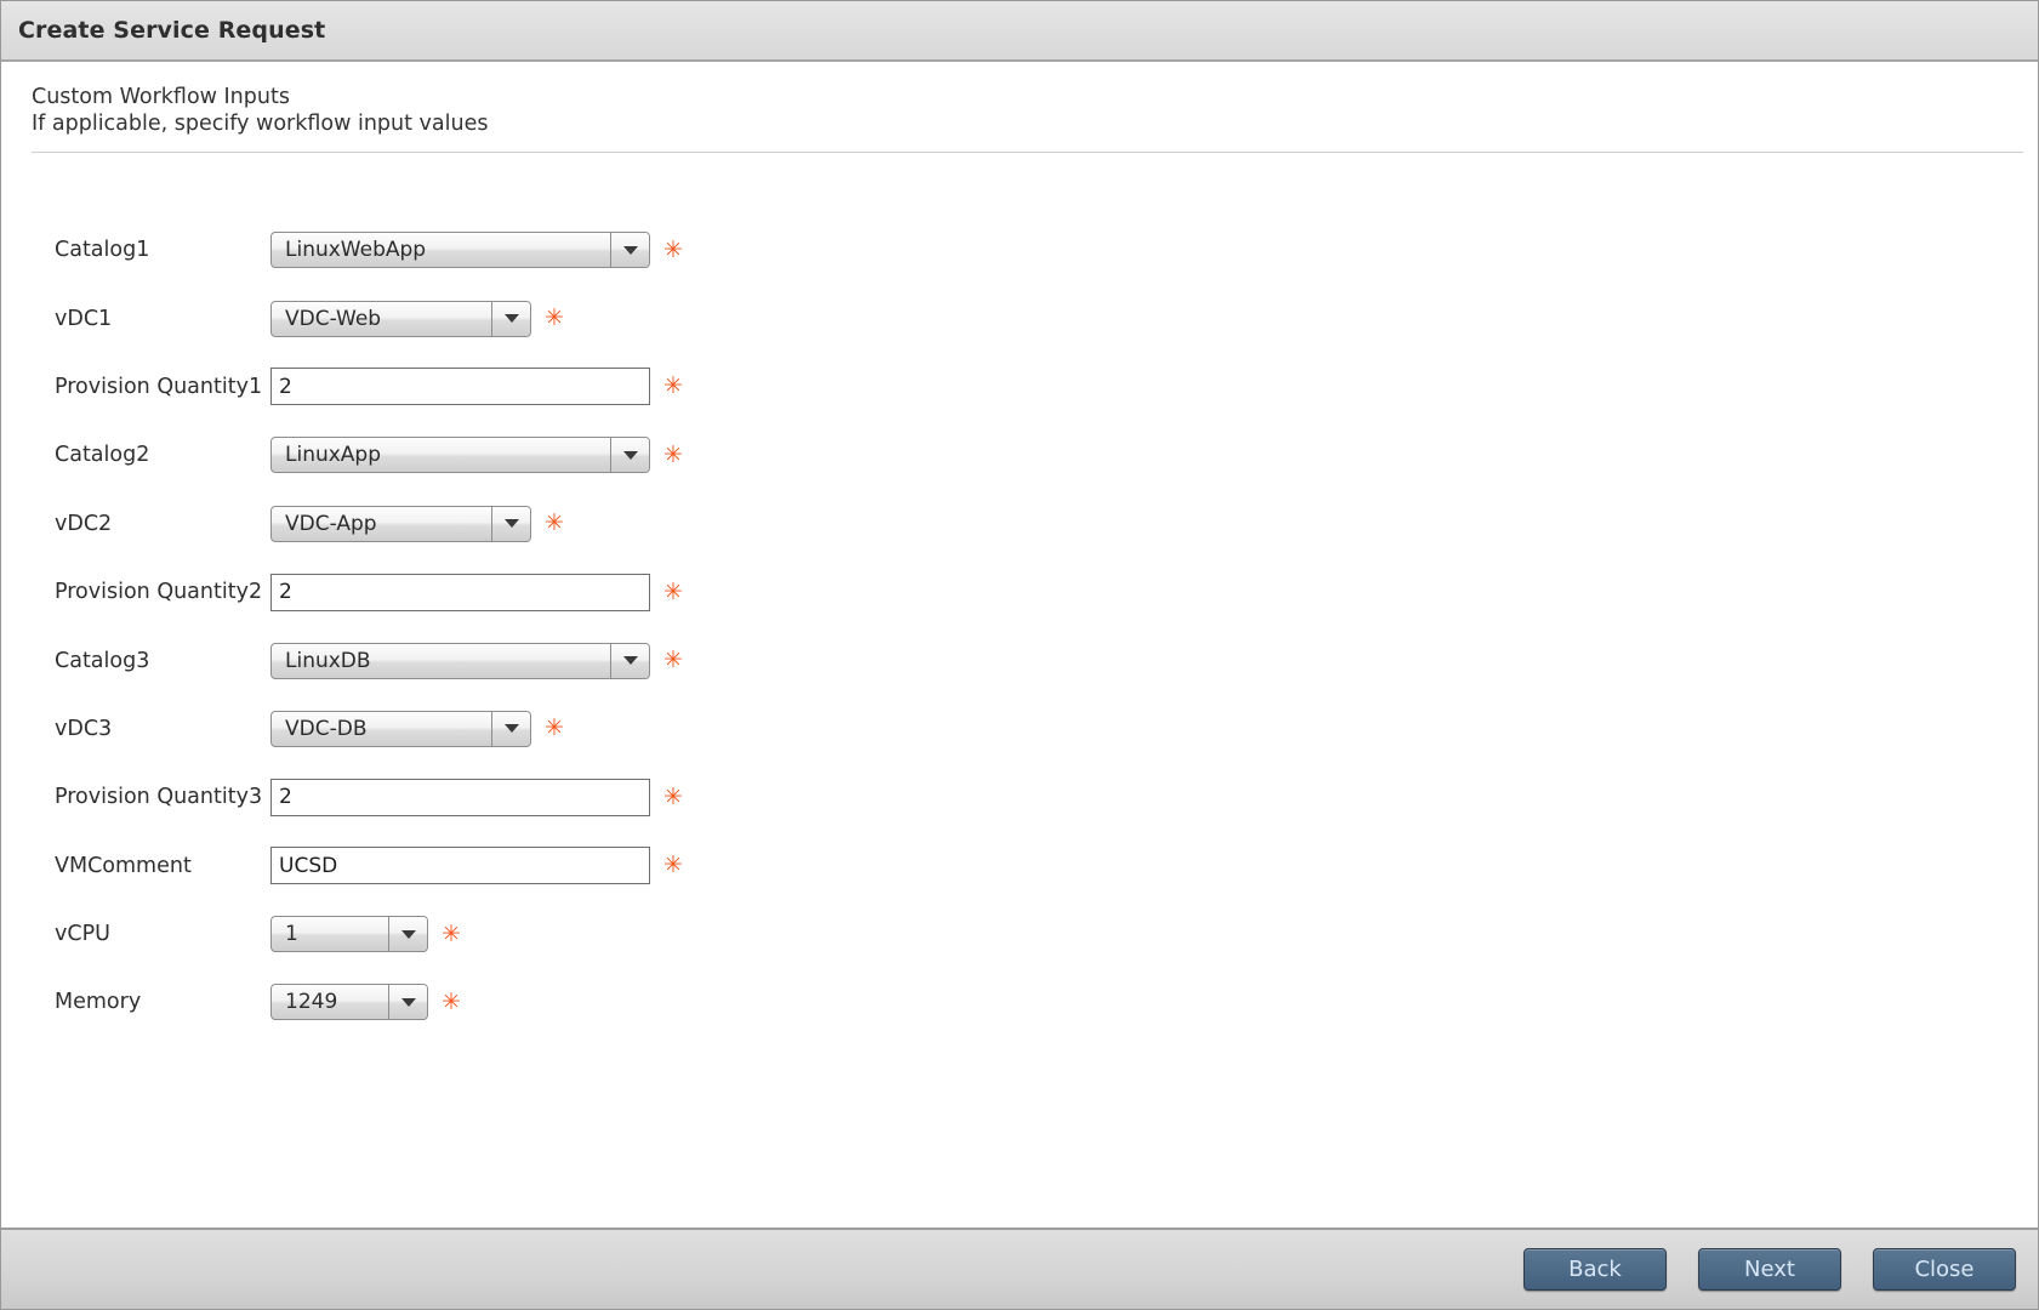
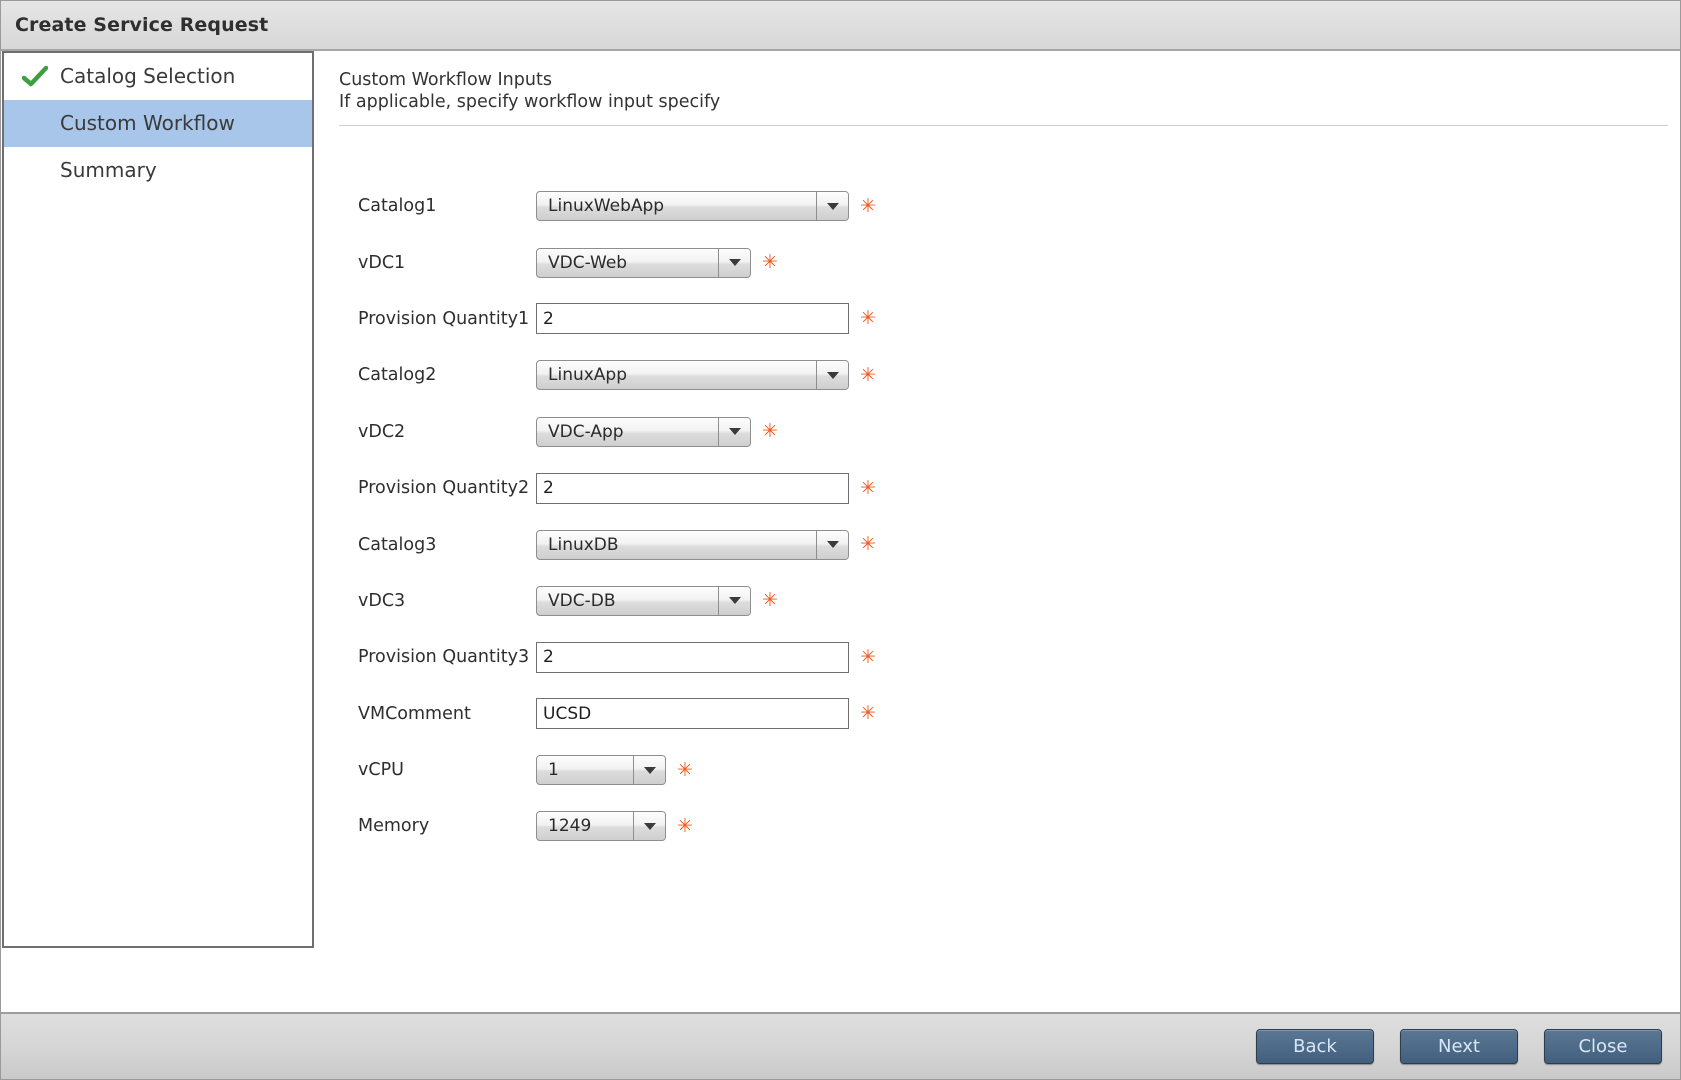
  Create Service Request
+ Catalog Selection
+ Custom Workflow
+ Summary
  Custom Workflow Inputs
- If applicable, specify workflow input values
+ If applicable, specify workflow input specify
  Catalog1
  LinuxWebApp
  ✳
  vDC1
  VDC-Web
  ✳
  Provision Quantity1
  2
  ✳
  Catalog2
  LinuxApp
  ✳
  vDC2
  VDC-App
  ✳
  Provision Quantity2
  2
  ✳
  Catalog3
  LinuxDB
  ✳
  vDC3
  VDC-DB
  ✳
  Provision Quantity3
  2
  ✳
  VMComment
  UCSD
  ✳
  vCPU
  1
  ✳
  Memory
  1249
  ✳
  Back
  Next
  Close
